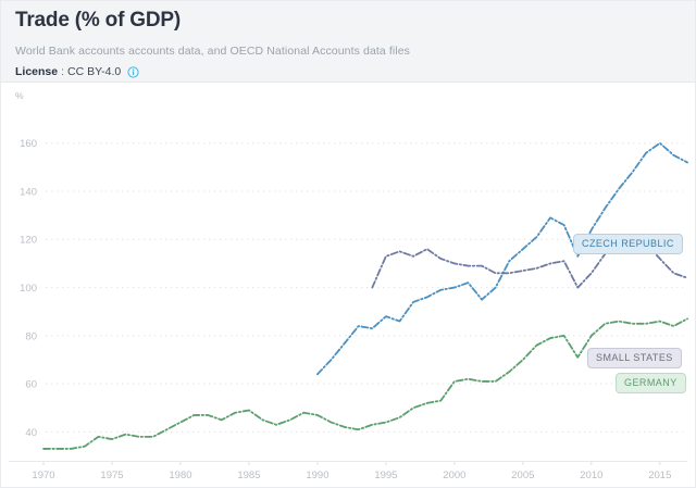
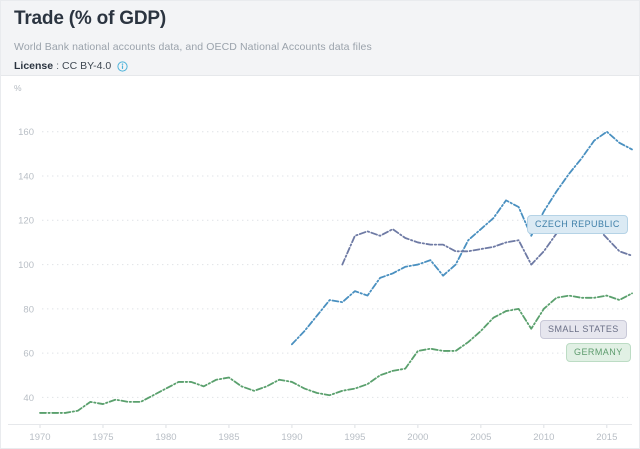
  Trade (% of GDP)
- World Bank accounts accounts data, and OECD National Accounts data files
+ World Bank national accounts data, and OECD National Accounts data files
  License
  :
  CC BY-4.0
  40
  60
  80
  100
  120
  140
  160
  1970
  1975
  1980
  1985
  1990
  1995
  2000
  2005
  2010
  2015
  %
  CZECH REPUBLIC
  SMALL STATES
  GERMANY
